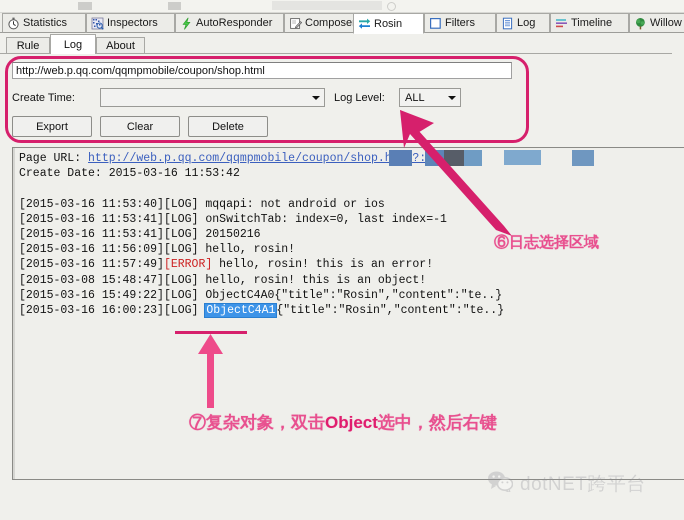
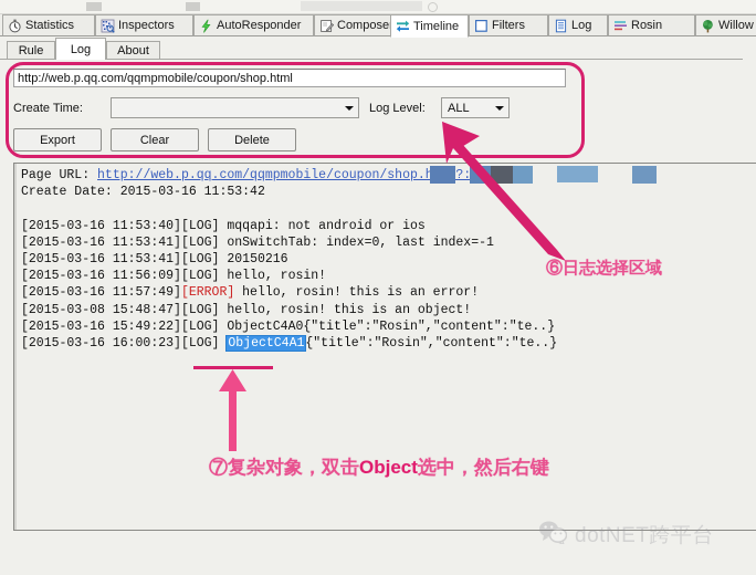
  Statistics
  Inspectors
  AutoResponder
  Compose
- Rosin
+ Timeline
  Filters
  Log
- Timeline
+ Rosin
  Willow
  Rule
  Log
  About
  http://web.p.qq.com/qqmpmobile/coupon/shop.html
  Create Time:
  Log Level:
  ALL
  Export
  Clear
  Delete
  Page URL: http://web.p.qq.com/qqmpmobile/coupon/shop.?:
  Create Date: 2015-03-16 11:53:42
  [2015-03-16 11:53:40][LOG] mqqapi: not android or ios
  [2015-03-16 11:53:41][LOG] onSwitchTab: index=0, last index=-1
  [2015-03-16 11:53:41][LOG] 20150216
  [2015-03-16 11:56:09][LOG] hello, rosin!
  [2015-03-16 11:57:49][ERROR] hello, rosin! this is an error!
  [2015-03-08 15:48:47][LOG] hello, rosin! this is an object!
  [2015-03-16 15:49:22][LOG] ObjectC4A0{"title":"Rosin","content":"te..}
  [2015-03-16 16:00:23][LOG] ObjectC4A1{"title":"Rosin","content":"te..}
  ⑥日志选择区域
  ⑦复杂对象，双击Object选中，然后右键
  dotNET跨平台
